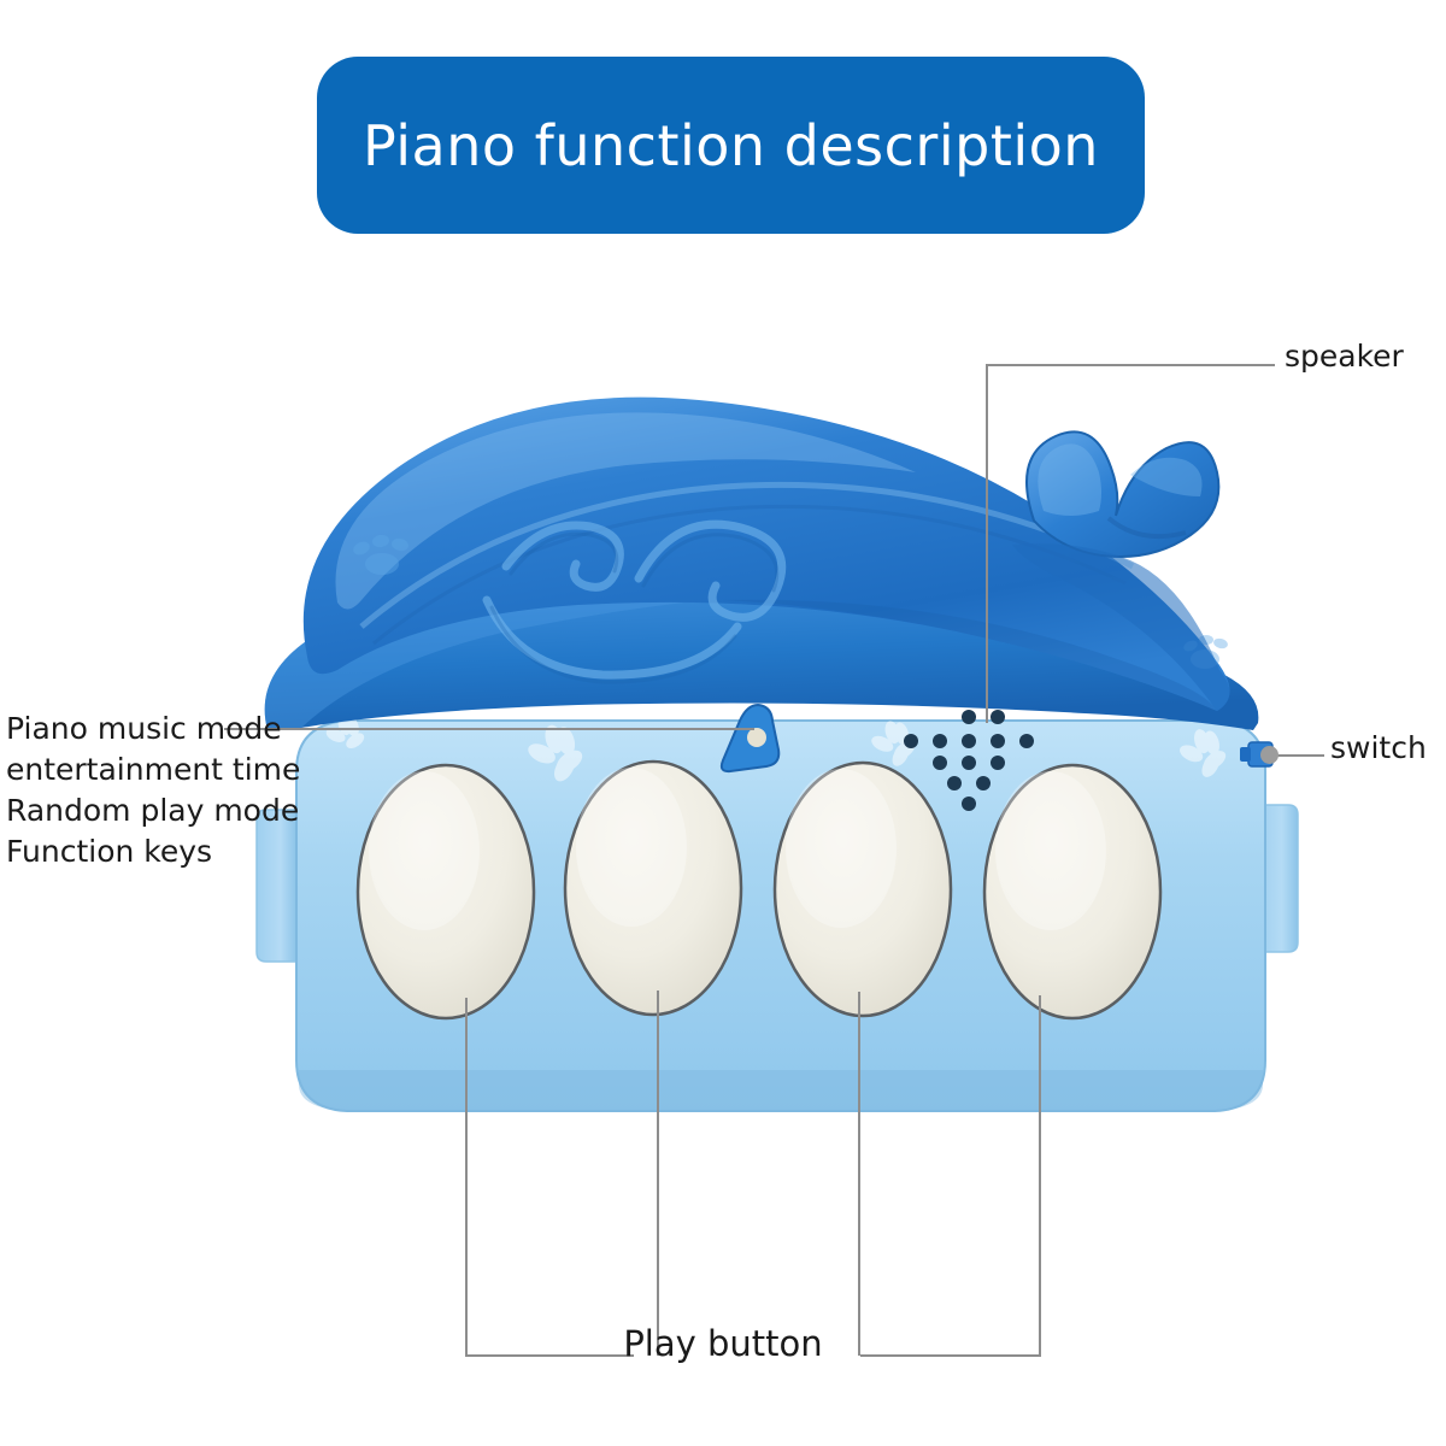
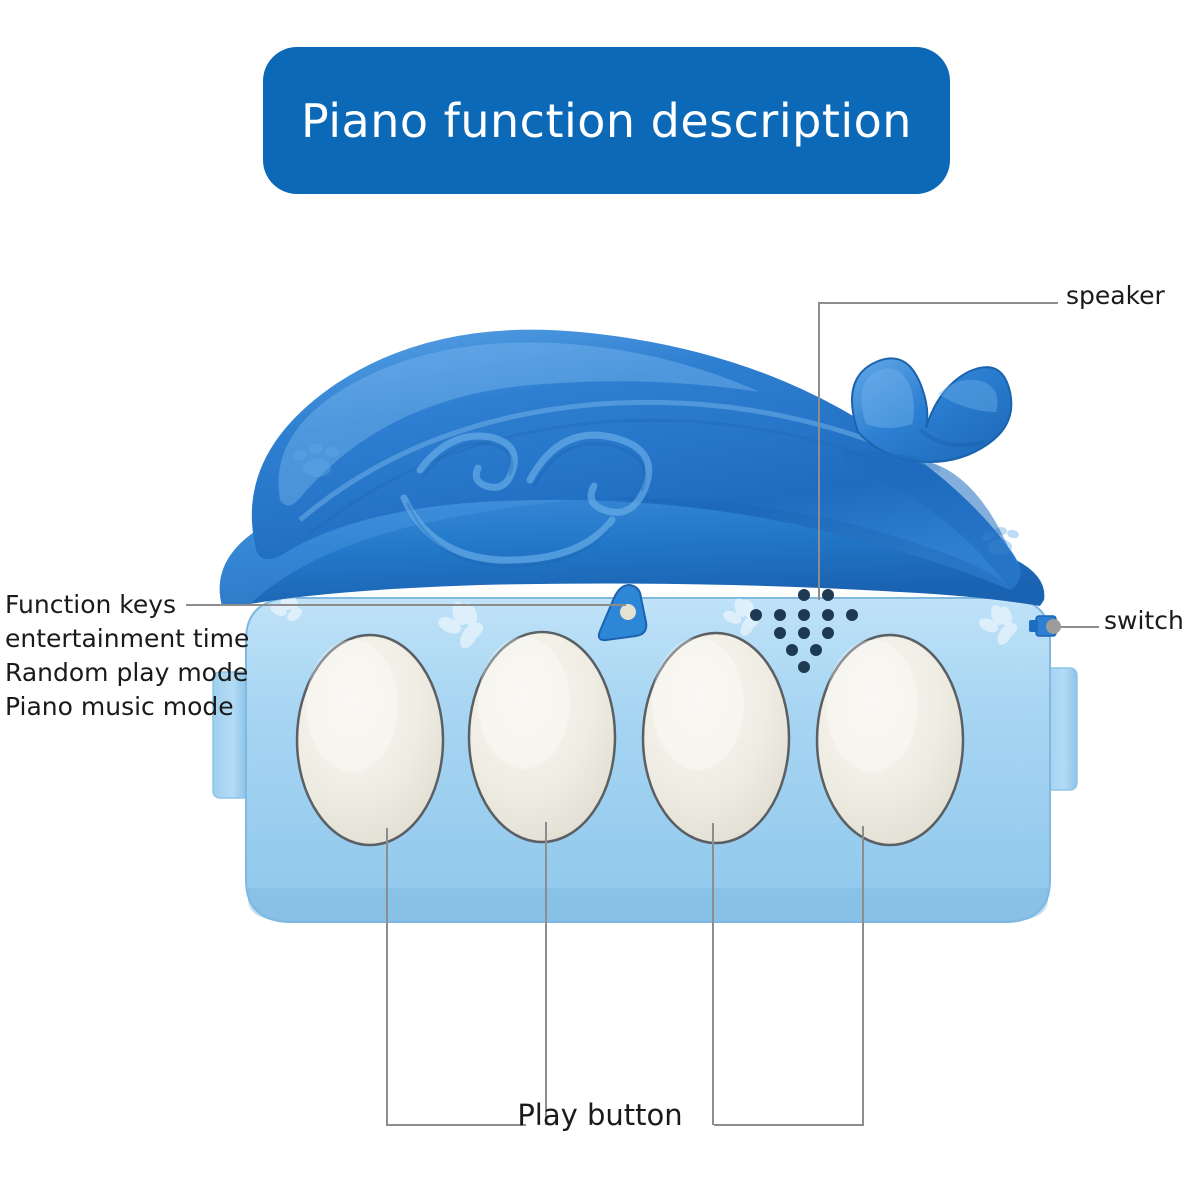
  Piano function description
  speaker
  switch
- Piano music mode
+ Function keys
  entertainment time
  Random play mode
- Function keys
+ Piano music mode
  Play button
